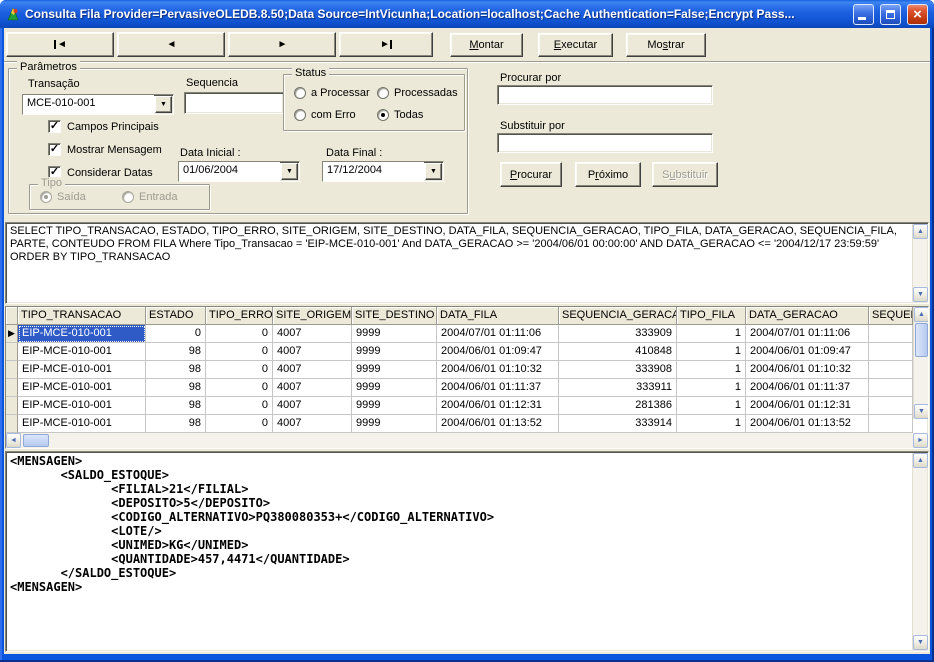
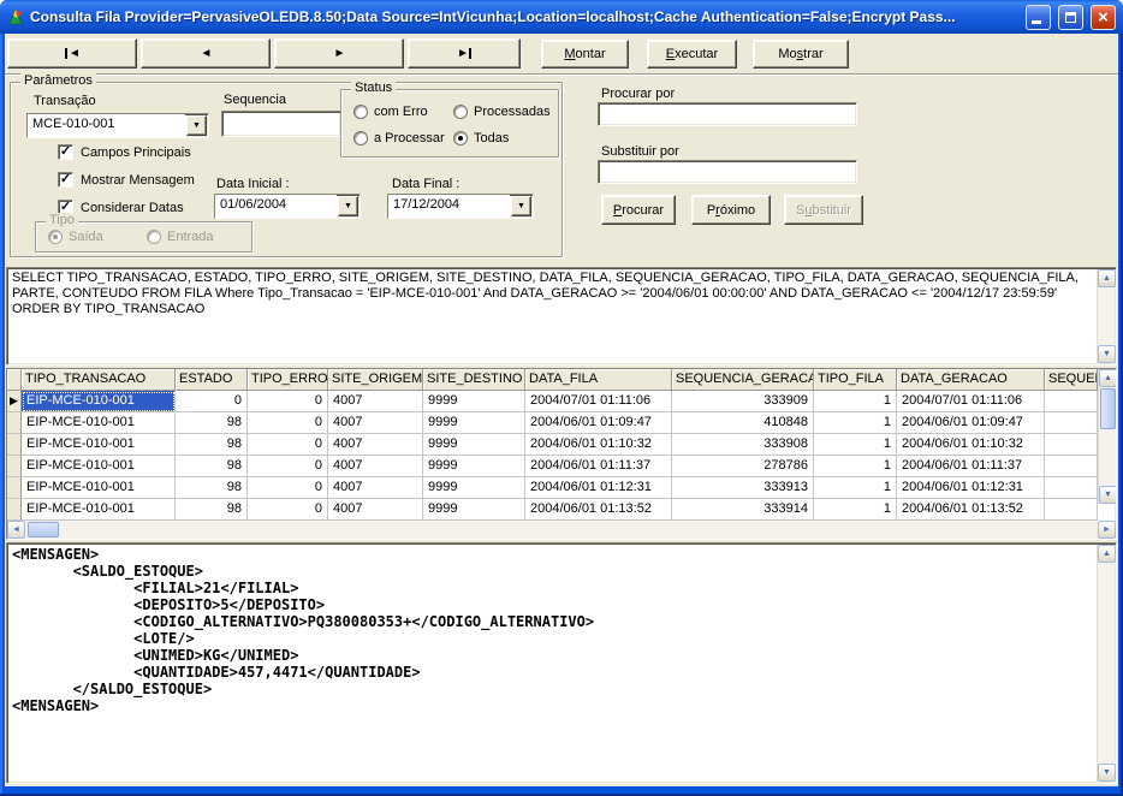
  Consulta Fila Provider=PervasiveOLEDB.8.50;Data Source=IntVicunha;Location=localhost;Cache Authentication=False;Encrypt Pass...
  ×
  ◄
  ◄
  ►
  ►
  Montar
  Executar
  Mostrar
  Parâmetros
  Transação
  MCE-010-001
  Sequencia
  Status
- a Processar
+ com Erro
  Processadas
- com Erro
+ a Processar
  Todas
  ✓
  Campos Principais
  ✓
  Mostrar Mensagem
  ✓
  Considerar Datas
  Data Inicial :
  01/06/2004
  Data Final :
  17/12/2004
  Tipo
  Saída
  Entrada
  Procurar por
  Substituir por
  Procurar
  Próximo
  Substituir
  SELECT TIPO_TRANSACAO, ESTADO, TIPO_ERRO, SITE_ORIGEM, SITE_DESTINO, DATA_FILA, SEQUENCIA_GERACAO, TIPO_FILA, DATA_GERACAO, SEQUENCIA_FILA, PARTE, CONTEUDO FROM FILA Where Tipo_Transacao = 'EIP-MCE-010-001' And DATA_GERACAO >= '2004/06/01 00:00:00' AND DATA_GERACAO <= '2004/12/17 23:59:59' ORDER BY TIPO_TRANSACAO
  TIPO_TRANSACAO
  ESTADO
  TIPO_ERRO
  SITE_ORIGEM
  SITE_DESTINO
  DATA_FILA
  SEQUENCIA_GERACA
  TIPO_FILA
  DATA_GERACAO
  ▶
  EIP-MCE-010-001
  0
  0
  4007
  9999
  2004/07/01 01:11:06
  333909
  1
  2004/07/01 01:11:06
  EIP-MCE-010-001
  98
  0
  4007
  9999
  2004/06/01 01:09:47
  410848
  1
  2004/06/01 01:09:47
  EIP-MCE-010-001
  98
  0
  4007
  9999
  2004/06/01 01:10:32
  333908
  1
  2004/06/01 01:10:32
  EIP-MCE-010-001
  98
  0
  4007
  9999
  2004/06/01 01:11:37
- 333911
+ 278786
  1
  2004/06/01 01:11:37
  EIP-MCE-010-001
  98
  0
  4007
  9999
  2004/06/01 01:12:31
- 281386
+ 333913
  1
  2004/06/01 01:12:31
  EIP-MCE-010-001
  98
  0
  4007
  9999
  2004/06/01 01:13:52
  333914
  1
  2004/06/01 01:13:52
  <MENSAGEN>
  <SALDO_ESTOQUE>
  <FILIAL>21</FILIAL>
  <DEPOSITO>5</DEPOSITO>
  <CODIGO_ALTERNATIVO>PQ380080353+</CODIGO_ALTERNATIVO>
  <LOTE/>
  <UNIMED>KG</UNIMED>
  <QUANTIDADE>457,4471</QUANTIDADE>
  </SALDO_ESTOQUE>
  <MENSAGEN>
